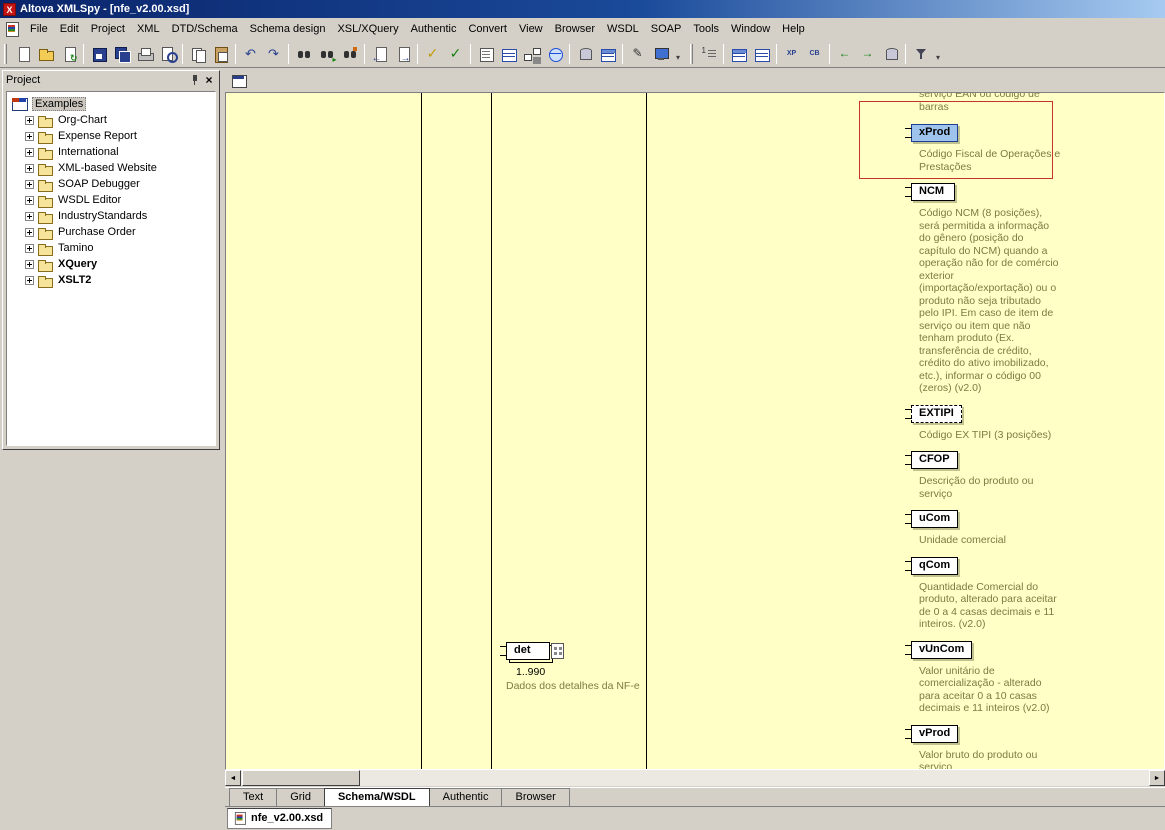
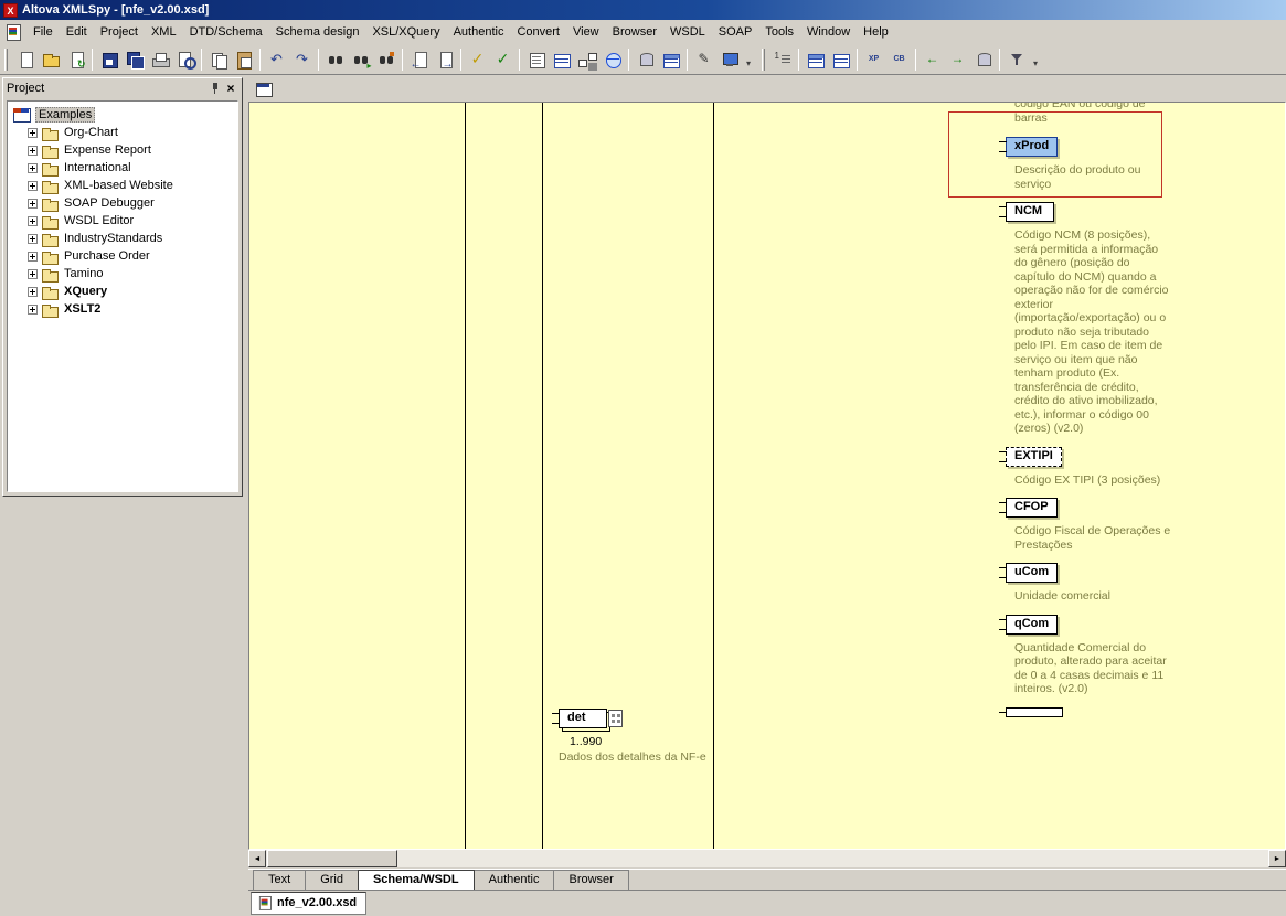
  Altova XMLSpy - [nfe_v2.00.xsd]
  File
  Edit
  Project
  XML
  DTD/Schema
  Schema design
  XSL/XQuery
  Authentic
  Convert
  View
  Browser
  WSDL
  SOAP
  Tools
  Window
  Help
  Project
  Examples
  Org-Chart
  Expense Report
  International
  XML-based Website
  SOAP Debugger
  WSDL Editor
  IndustryStandards
  Purchase Order
  Tamino
  XQuery
  XSLT2
  det
  1..990
  Dados dos detalhes da NF-e
- serviço EAN ou código de barras
+ código EAN ou código de barras
  xProd
- Código Fiscal de Operações e Prestações
+ Descrição do produto ou serviço
  NCM
  Código NCM (8 posições), será permitida a informação do gênero (posição do capítulo do NCM) quando a operação não for de comércio exterior (importação/exportação) ou o produto não seja tributado pelo IPI. Em caso de item de serviço ou item que não tenham produto (Ex. transferência de crédito, crédito do ativo imobilizado, etc.), informar o código 00 (zeros) (v2.0)
  EXTIPI
  Código EX TIPI (3 posições)
  CFOP
- Descrição do produto ou serviço
+ Código Fiscal de Operações e Prestações
  uCom
  Unidade comercial
  qCom
  Quantidade Comercial do produto, alterado para aceitar de 0 a 4 casas decimais e 11 inteiros. (v2.0)
- vUnCom
- Valor unitário de comercialização - alterado para aceitar 0 a 10 casas decimais e 11 inteiros (v2.0)
- vProd
- Valor bruto do produto ou serviço.
  Text
  Grid
  Schema/WSDL
  Authentic
  Browser
  nfe_v2.00.xsd
